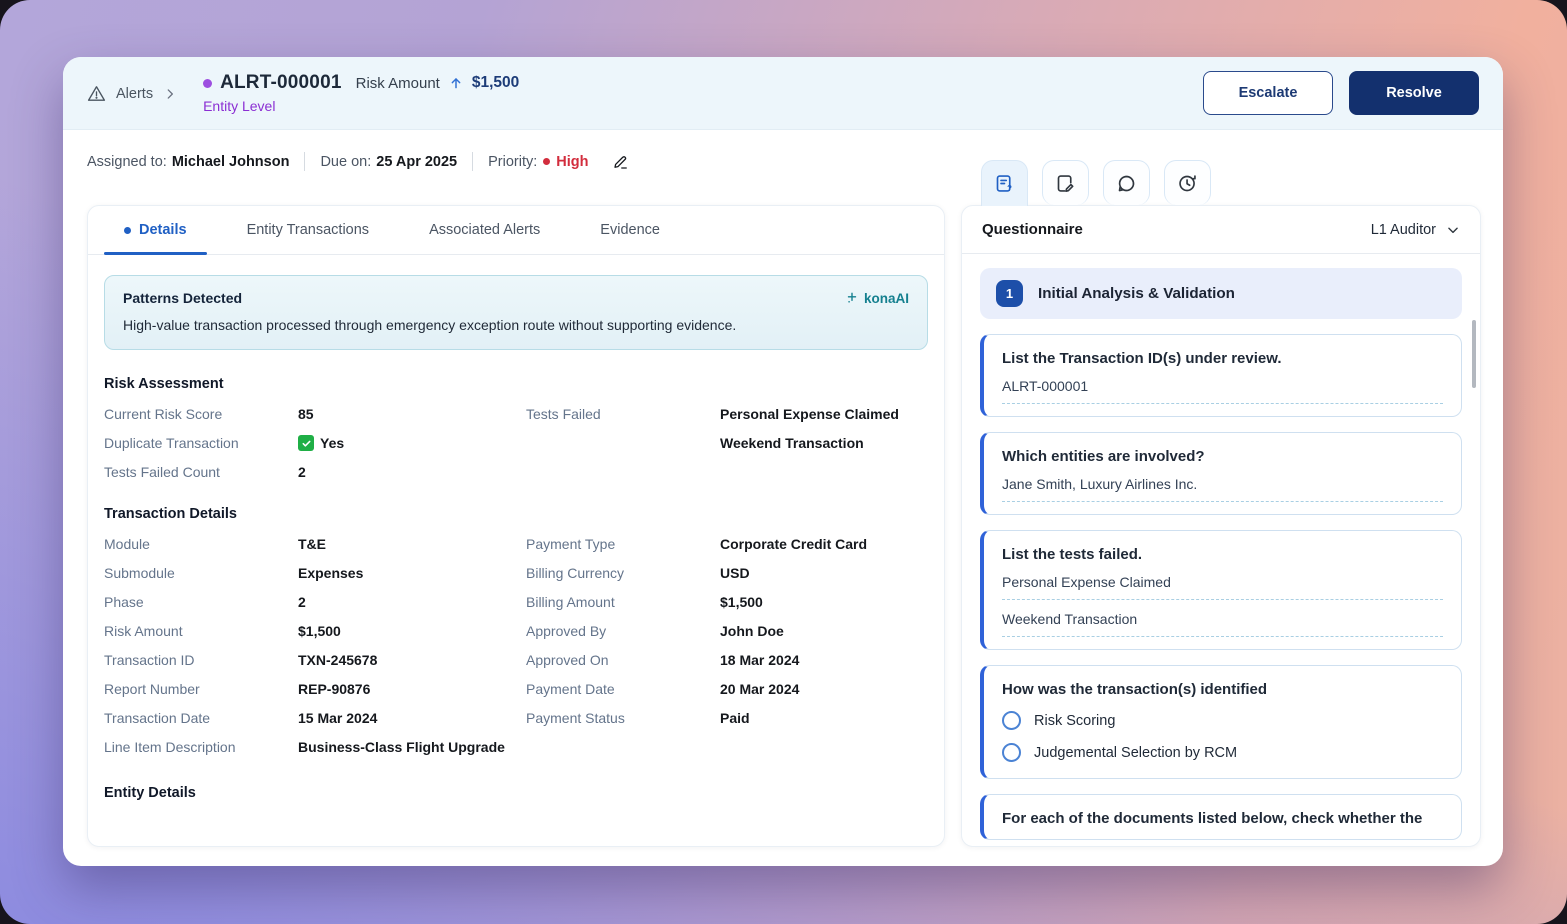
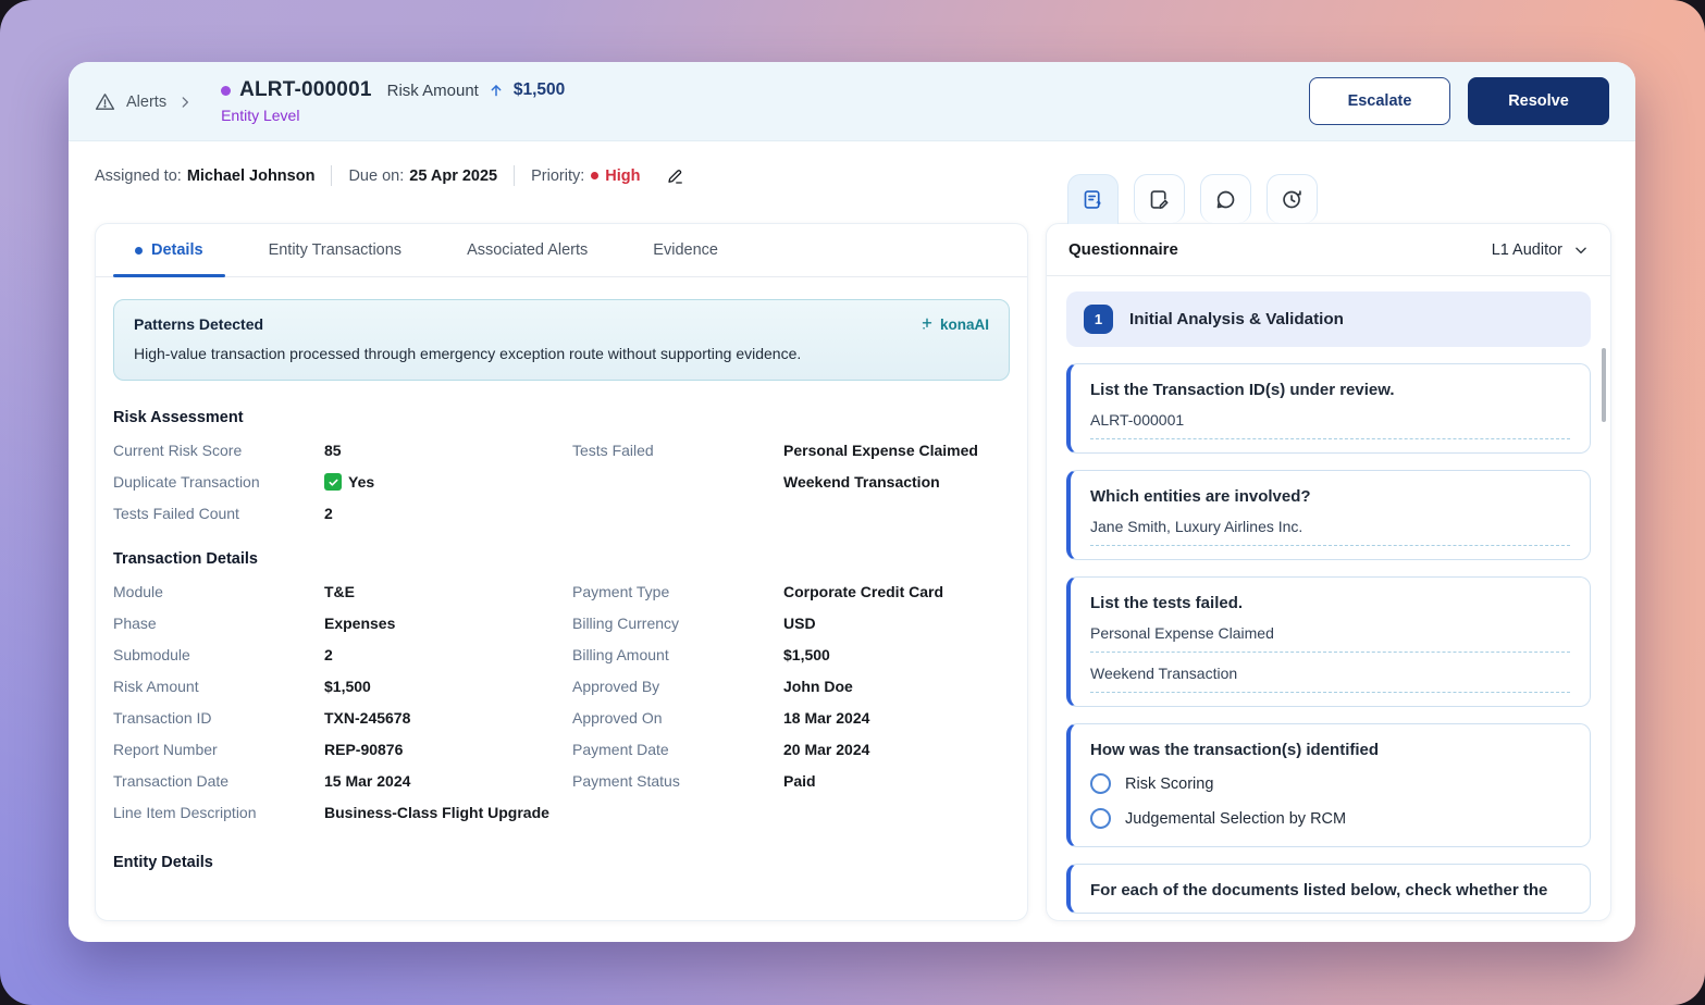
  Alerts
  ALRT-000001
  Risk Amount
  $1,500
  Entity Level
  Escalate
  Resolve
  Assigned to: Michael Johnson
  Due on: 25 Apr 2025
  Priority:
  High
  Details
  Entity Transactions
  Associated Alerts
  Evidence
  Patterns Detected
  konaAI
  High-value transaction processed through emergency exception route without supporting evidence.
  Risk Assessment
  Current Risk Score
  85
  Tests Failed
  Personal Expense Claimed
  Duplicate Transaction
  Yes
  Weekend Transaction
  Tests Failed Count
  2
  Transaction Details
  Module
  T&E
  Payment Type
  Corporate Credit Card
- Submodule
+ Phase
  Expenses
  Billing Currency
  USD
- Phase
+ Submodule
  2
  Billing Amount
  $1,500
  Risk Amount
  $1,500
  Approved By
  John Doe
  Transaction ID
  TXN-245678
  Approved On
  18 Mar 2024
  Report Number
  REP-90876
  Payment Date
  20 Mar 2024
  Transaction Date
  15 Mar 2024
  Payment Status
  Paid
  Line Item Description
  Business-Class Flight Upgrade
  Entity Details
  ?
  Questionnaire
  L1 Auditor
  1
  Initial Analysis & Validation
  List the Transaction ID(s) under review.
  ALRT-000001
  Which entities are involved?
  Jane Smith, Luxury Airlines Inc.
  List the tests failed.
  Personal Expense Claimed
  Weekend Transaction
  How was the transaction(s) identified
  Risk Scoring
  Judgemental Selection by RCM
  For each of the documents listed below, check whether the
